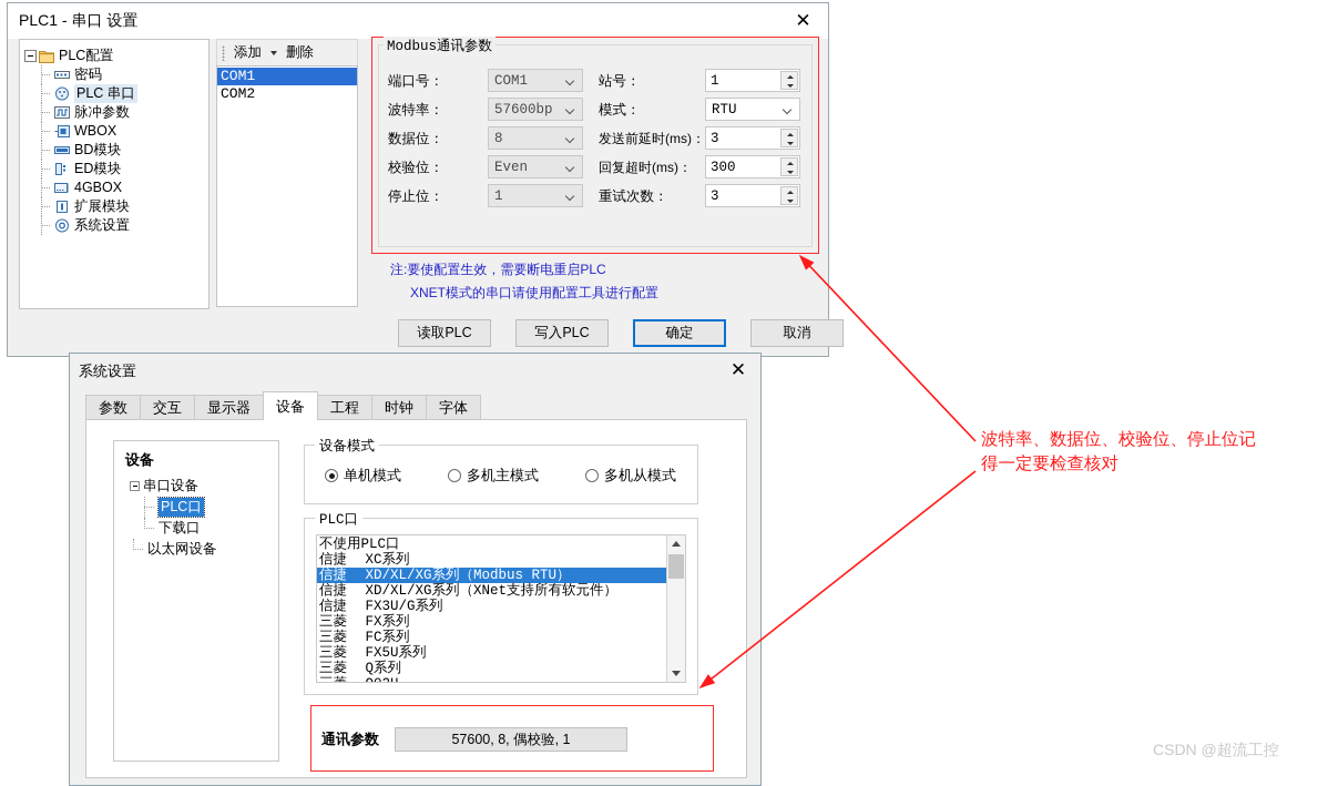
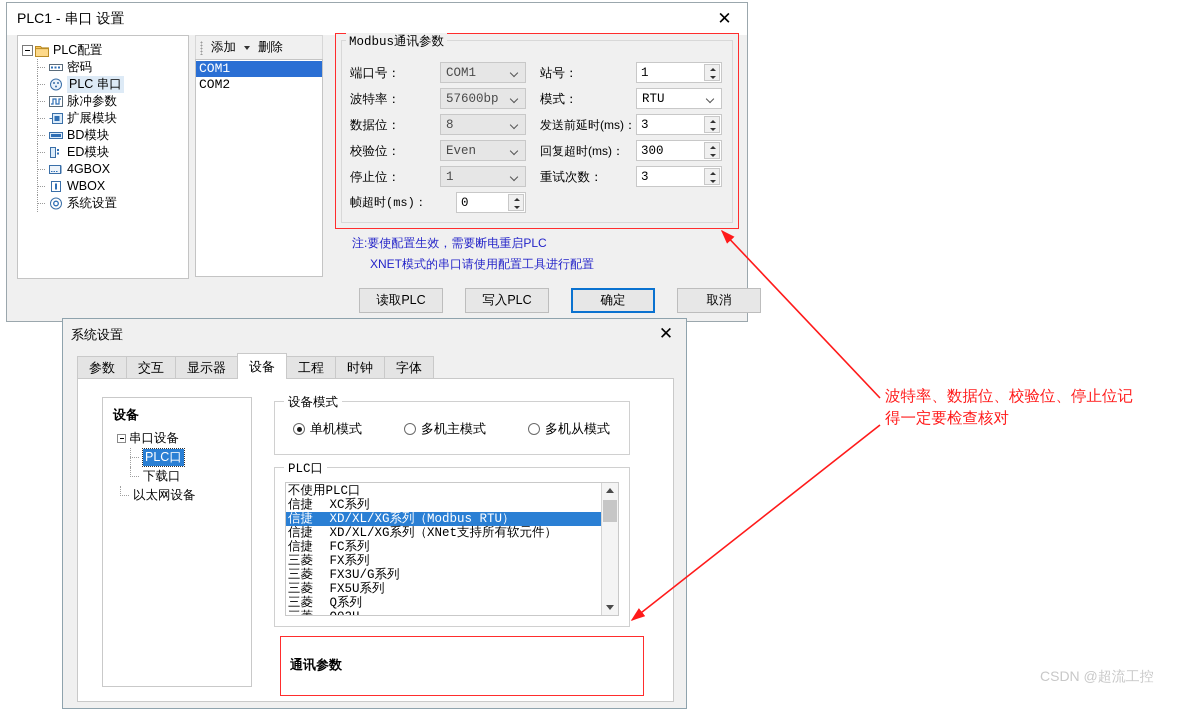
  PLC1 - 串口 设置
  ✕
  PLC配置
  密码
  PLC 串口
  脉冲参数
- WBOX
+ 扩展模块
  BD模块
  ED模块
  4GBOX
- 扩展模块
+ WBOX
  系统设置
  添加
  删除
  COM1
  COM2
  Modbus通讯参数
  端口号：
  COM1
  波特率：
  57600bp
  数据位：
  8
  校验位：
  Even
  停止位：
  1
+ 帧超时(ms)：
+ 0
  站号：
  1
  模式：
  RTU
  发送前延时(ms)：
  3
  回复超时(ms)：
  300
  重试次数：
  3
  注:要使配置生效，需要断电重启PLC
  XNET模式的串口请使用配置工具进行配置
  读取PLC
  写入PLC
  确定
  取消
  系统设置
  ✕
  参数
  交互
  显示器
  设备
  工程
  时钟
  字体
  设备
  串口设备
  PLC口
  下载口
  以太网设备
  设备模式
  单机模式
  多机主模式
  多机从模式
  PLC口
  不使用PLC口
  信捷 XC系列
  信捷 XD/XL/XG系列（Modbus RTU）
  信捷 XD/XL/XG系列（XNet支持所有软元件）
- 信捷 FX3U/G系列
+ 信捷 FC系列
  三菱 FX系列
- 三菱 FC系列
+ 三菱 FX3U/G系列
  三菱 FX5U系列
  三菱 Q系列
  通讯参数
- 57600, 8, 偶校验, 1
  波特率、数据位、校验位、停止位记
  得一定要检查核对
  CSDN @超流工控
